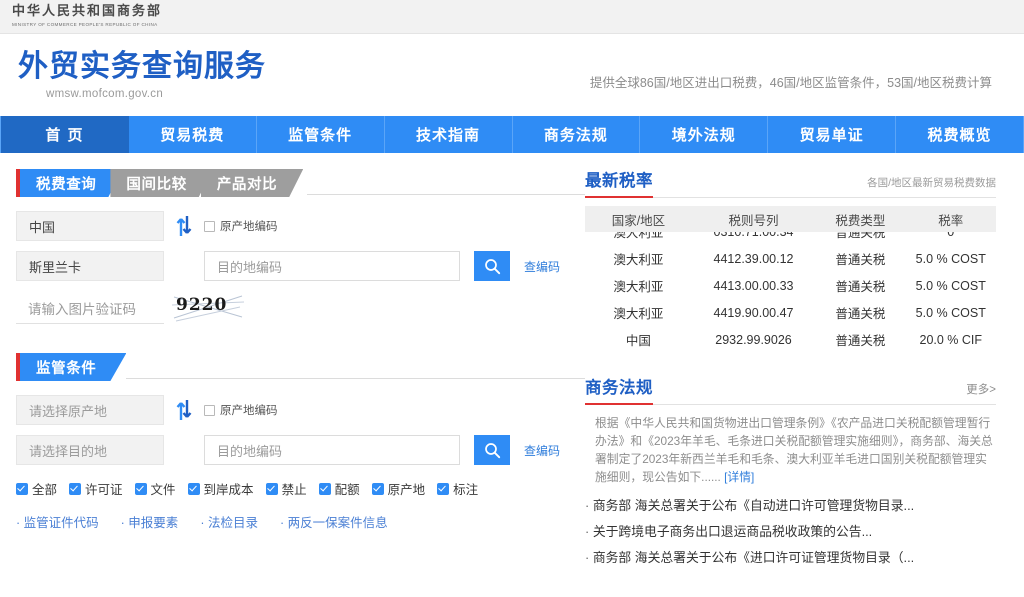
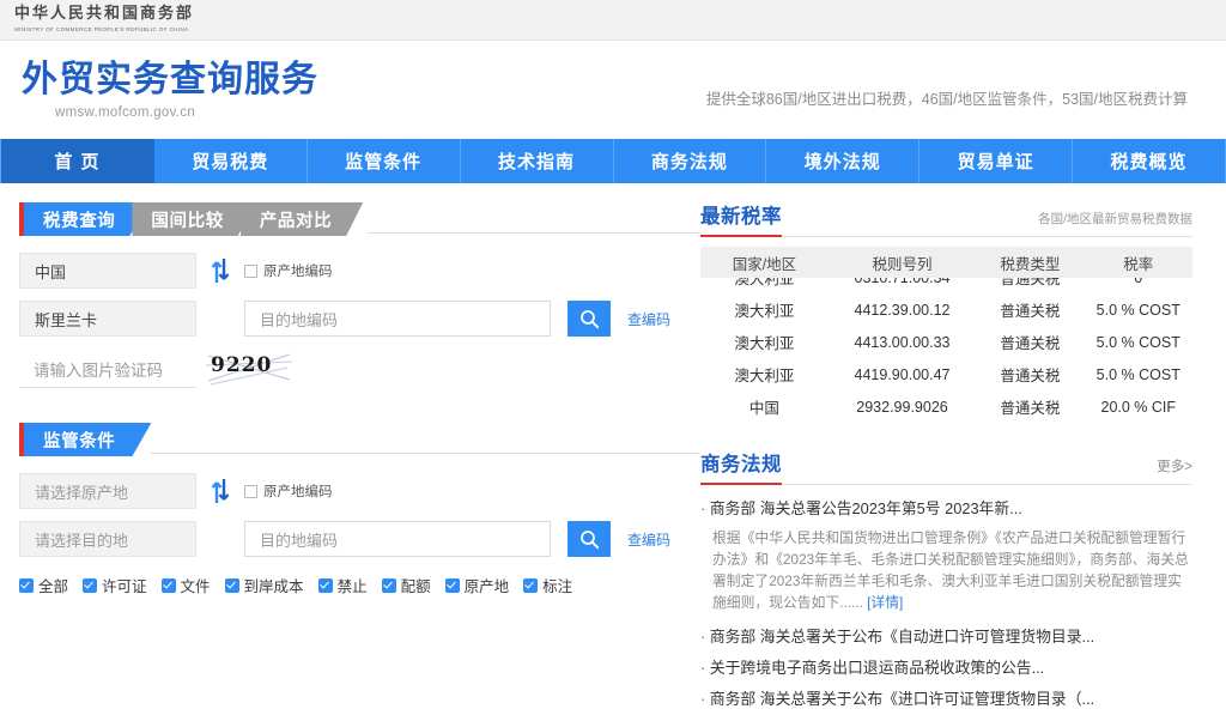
  中华人民共和国商务部
  外贸实务查询服务
  wmsw.mofcom.gov.cn
  提供全球86国/地区进出口税费，46国/地区监管条件，53国/地区税费计算
  首 页
  贸易税费
  监管条件
  技术指南
  商务法规
  境外法规
  贸易单证
  税费概览
  税费查询
  国间比较
  产品对比
  中国
  原产地编码
  斯里兰卡
  目的地编码
  查编码
  请输入图片验证码
  9220
  监管条件
  请选择原产地
  原产地编码
  请选择目的地
  目的地编码
  查编码
  全部
  许可证
  文件
  到岸成本
  禁止
  配额
  原产地
  标注
- 监管证件代码
- 申报要素
- 法检目录
- 两反一保案件信息
  最新税率
  各国/地区最新贸易税费数据
  国家/地区
  税则号列
  税费类型
  税率
  澳大利亚
  0310.71.00.34
  普通关税
  0
  澳大利亚
  4412.39.00.12
  普通关税
  5.0 % COST
  澳大利亚
  4413.00.00.33
  普通关税
  5.0 % COST
  澳大利亚
  4419.90.00.47
  普通关税
  5.0 % COST
  中国
  2932.99.9026
  普通关税
  20.0 % CIF
  商务法规
  更多>
+ 商务部 海关总署公告2023年第5号 2023年新...
  根据《中华人民共和国货物进出口管理条例》《农产品进口关税配额管理暂行办法》和《2023年羊毛、毛条进口关税配额管理实施细则》，商务部、海关总署制定了2023年新西兰羊毛和毛条、澳大利亚羊毛进口国别关税配额管理实施细则，现公告如下...... [详情]
  商务部 海关总署关于公布《自动进口许可管理货物目录...
  关于跨境电子商务出口退运商品税收政策的公告...
  商务部 海关总署关于公布《进口许可证管理货物目录（...
